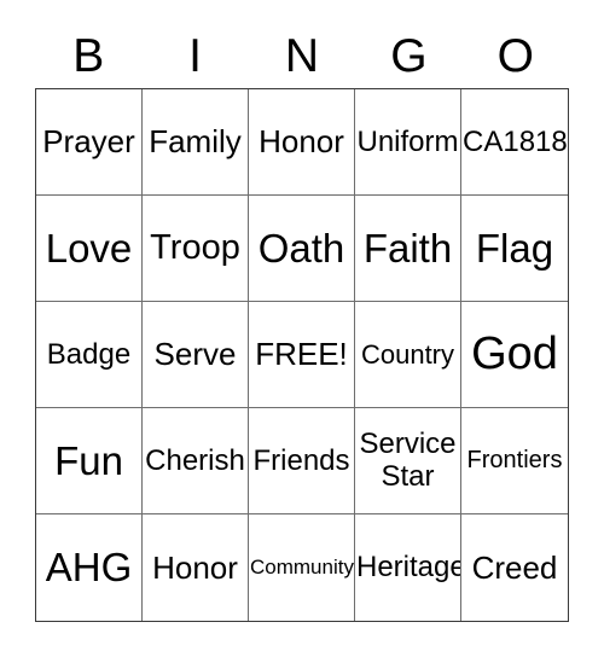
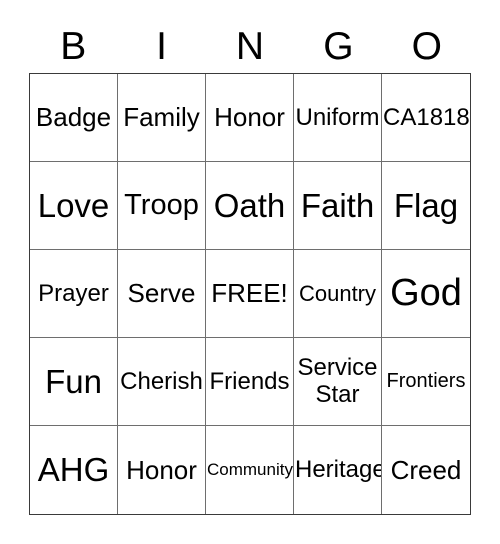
  B
  I
  N
  G
  O
- Prayer
+ Badge
  Family
  Honor
  Uniform
  CA1818
  Love
  Troop
  Oath
  Faith
  Flag
- Badge
+ Prayer
  Serve
  FREE!
  Country
  God
  Fun
  Cherish
  Friends
  Service Star
  Frontiers
  AHG
  Honor
  Community
  Heritage
  Creed
